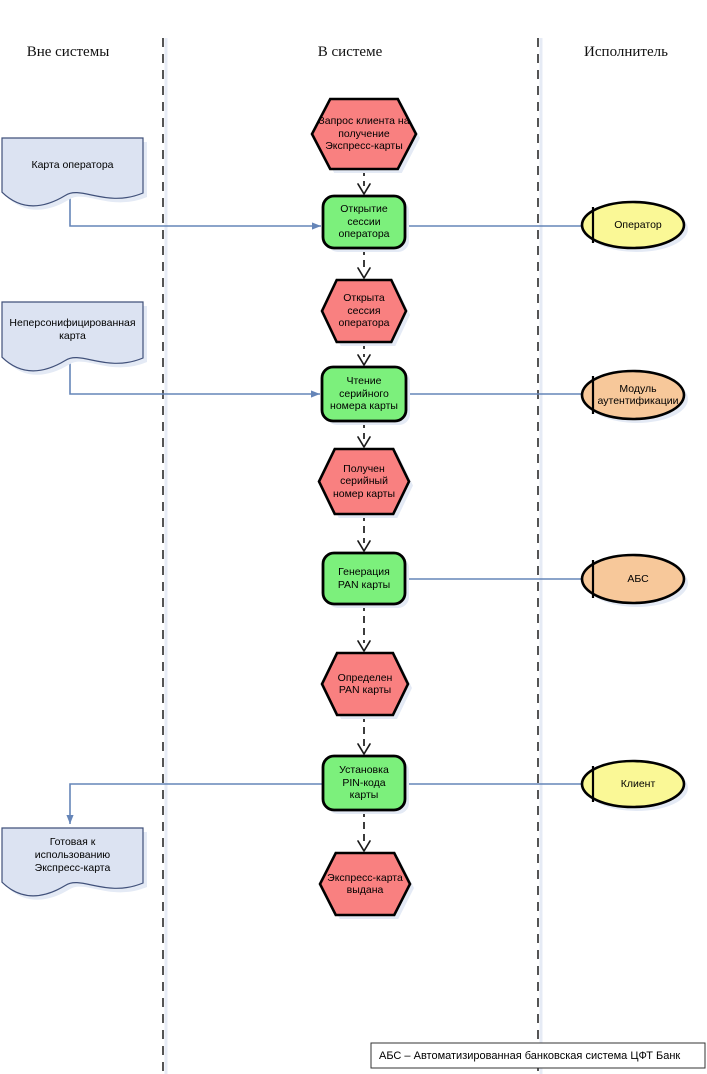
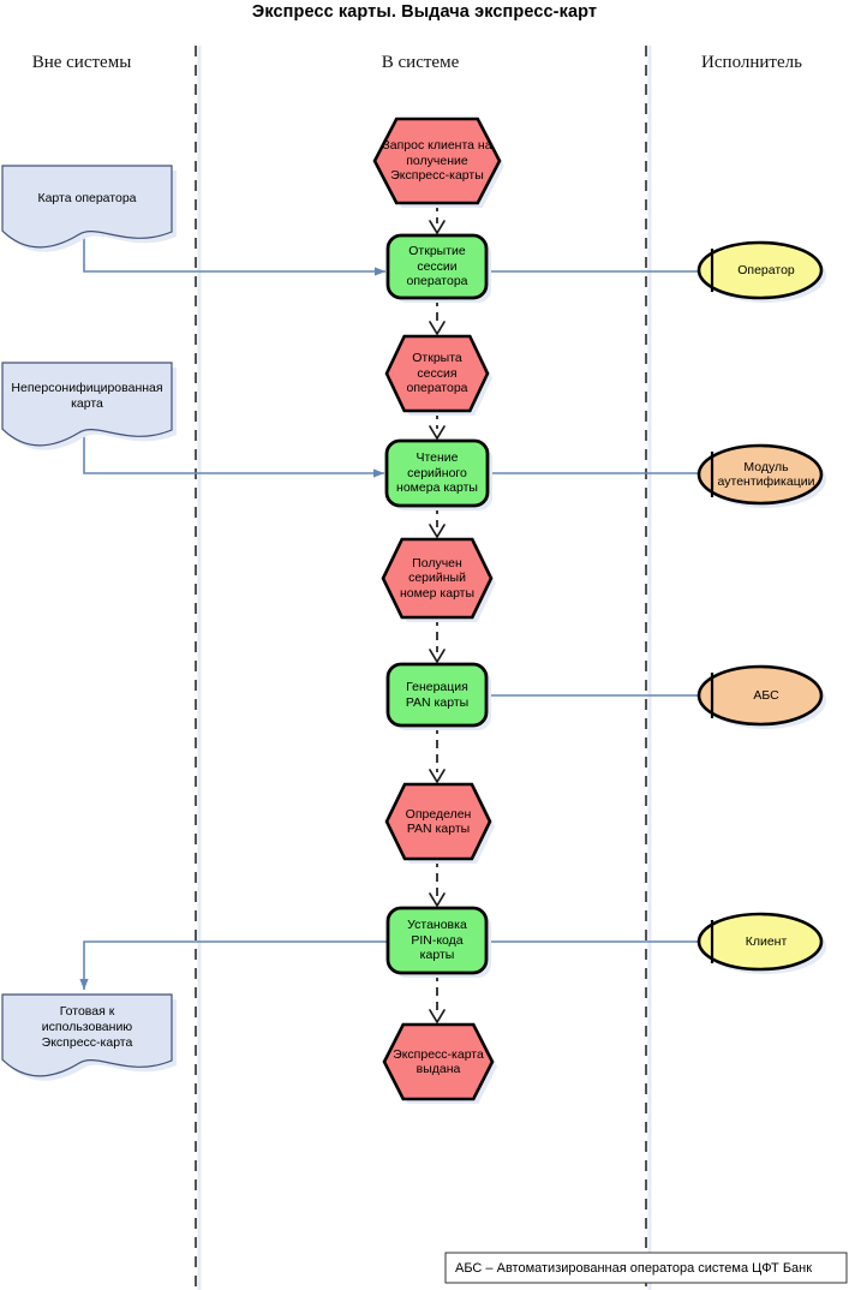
+ Экспресс карты. Выдача экспресс-карт
  Вне системы
  В системе
  Исполнитель
  Запрос клиента на
  получение
  Экспресс-карты
  Открытие
  сессии
  оператора
  Открыта
  сессия
  оператора
  Чтение
  серийного
  номера карты
  Получен
  серийный
  номер карты
  Генерация
  PAN карты
  Определен
  PAN карты
  Установка
  PIN-кода
  карты
  Экспресс-карта
  выдана
  Карта оператора
  Неперсонифицированная
  карта
  Готовая к
  использованию
  Экспресс-карта
  Оператор
  Модуль
  аутентификации
  АБС
  Клиент
- АБС – Автоматизированная банковская система ЦФТ Банк
+ АБС – Автоматизированная оператора система ЦФТ Банк
